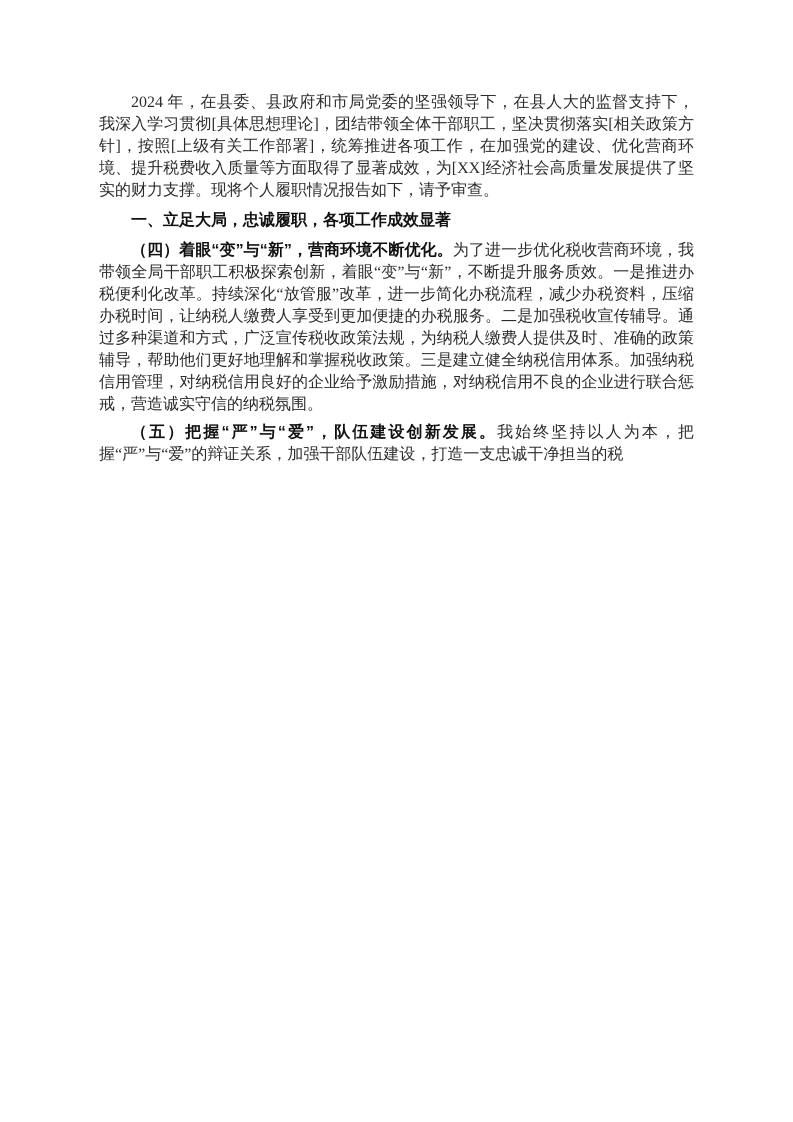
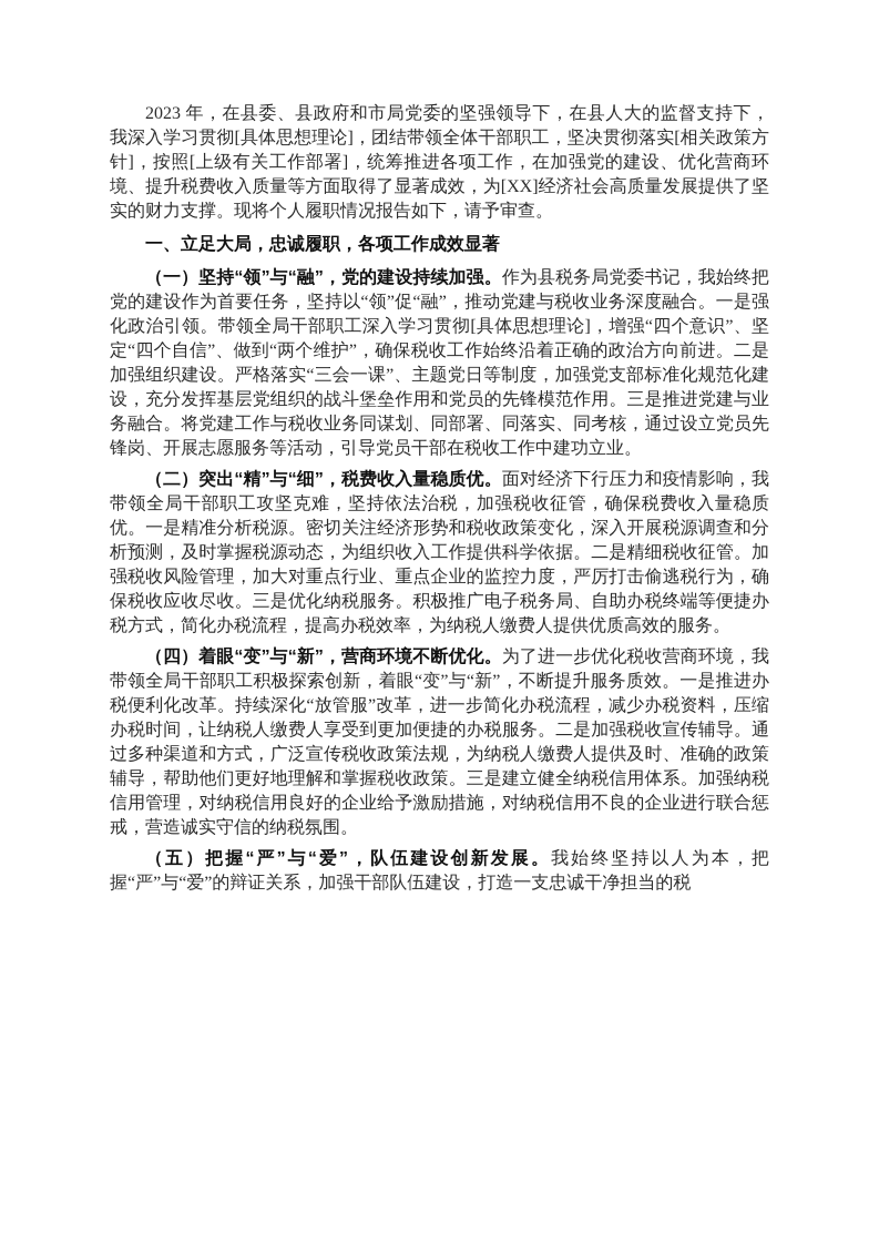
- 2024 年，在县委、县政府和市局党委的坚强领导下，在县人大的监督支持下，我深入学习贯彻[具体思想理论]，团结带领全体干部职工，坚决贯彻落实[相关政策方针]，按照[上级有关工作部署]，统筹推进各项工作，在加强党的建设、优化营商环境、提升税费收入质量等方面取得了显著成效，为[XX]经济社会高质量发展提供了坚实的财力支撑。现将个人履职情况报告如下，请予审查。
+ 2023 年，在县委、县政府和市局党委的坚强领导下，在县人大的监督支持下，我深入学习贯彻[具体思想理论]，团结带领全体干部职工，坚决贯彻落实[相关政策方针]，按照[上级有关工作部署]，统筹推进各项工作，在加强党的建设、优化营商环境、提升税费收入质量等方面取得了显著成效，为[XX]经济社会高质量发展提供了坚实的财力支撑。现将个人履职情况报告如下，请予审查。
  一、立足大局，忠诚履职，各项工作成效显著
+ （一）坚持“领”与“融”，党的建设持续加强。作为县税务局党委书记，我始终把党的建设作为首要任务，坚持以“领”促“融”，推动党建与税收业务深度融合。一是强化政治引领。带领全局干部职工深入学习贯彻[具体思想理论]，增强“四个意识”、坚定“四个自信”、做到“两个维护”，确保税收工作始终沿着正确的政治方向前进。二是加强组织建设。严格落实“三会一课”、主题党日等制度，加强党支部标准化规范化建设，充分发挥基层党组织的战斗堡垒作用和党员的先锋模范作用。三是推进党建与业务融合。将党建工作与税收业务同谋划、同部署、同落实、同考核，通过设立党员先锋岗、开展志愿服务等活动，引导党员干部在税收工作中建功立业。
+ （二）突出“精”与“细”，税费收入量稳质优。面对经济下行压力和疫情影响，我带领全局干部职工攻坚克难，坚持依法治税，加强税收征管，确保税费收入量稳质优。一是精准分析税源。密切关注经济形势和税收政策变化，深入开展税源调查和分析预测，及时掌握税源动态，为组织收入工作提供科学依据。二是精细税收征管。加强税收风险管理，加大对重点行业、重点企业的监控力度，严厉打击偷逃税行为，确保税收应收尽收。三是优化纳税服务。积极推广电子税务局、自助办税终端等便捷办税方式，简化办税流程，提高办税效率，为纳税人缴费人提供优质高效的服务。
  （四）着眼“变”与“新”，营商环境不断优化。为了进一步优化税收营商环境，我带领全局干部职工积极探索创新，着眼“变”与“新”，不断提升服务质效。一是推进办税便利化改革。持续深化“放管服”改革，进一步简化办税流程，减少办税资料，压缩办税时间，让纳税人缴费人享受到更加便捷的办税服务。二是加强税收宣传辅导。通过多种渠道和方式，广泛宣传税收政策法规，为纳税人缴费人提供及时、准确的政策辅导，帮助他们更好地理解和掌握税收政策。三是建立健全纳税信用体系。加强纳税信用管理，对纳税信用良好的企业给予激励措施，对纳税信用不良的企业进行联合惩戒，营造诚实守信的纳税氛围。
  （五）把握“严”与“爱”，队伍建设创新发展。我始终坚持以人为本，把握“严”与“爱”的辩证关系，加强干部队伍建设，打造一支忠诚干净担当的税
